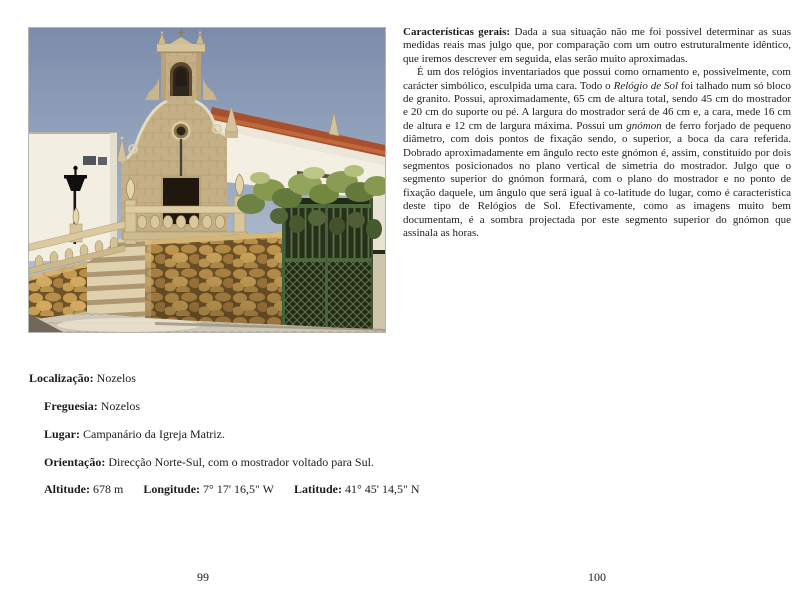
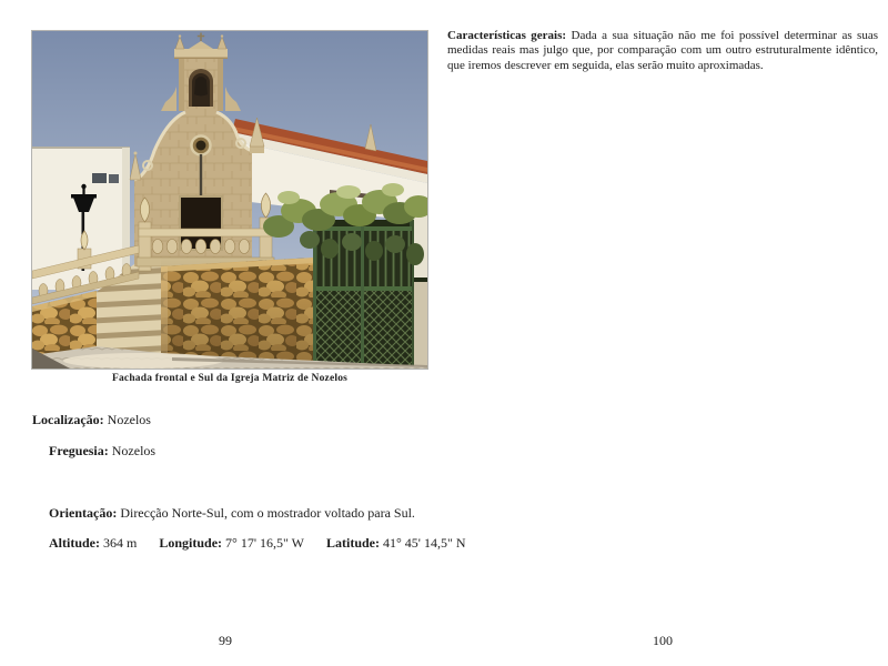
+ Fachada frontal e Sul da Igreja Matriz de Nozelos
  Localização: Nozelos
  Freguesia: Nozelos
- Lugar: Campanário da Igreja Matriz.
  Orientação: Direcção Norte-Sul, com o mostrador voltado para Sul.
- Altitude: 678 m Longitude: 7° 17' 16,5" W Latitude: 41° 45' 14,5" N
+ Altitude: 364 m Longitude: 7° 17' 16,5" W Latitude: 41° 45' 14,5" N
  99
  Características gerais: Dada a sua situação não me foi possível determinar as suas medidas reais mas julgo que, por comparação com um outro estruturalmente idêntico, que iremos descrever em seguida, elas serão muito aproximadas.
- É um dos relógios inventariados que possui como ornamento e, possivelmente, com carácter simbólico, esculpida uma cara. Todo o Relógio de Sol foi talhado num só bloco de granito. Possui, aproximadamente, 65 cm de altura total, sendo 45 cm do mostrador e 20 cm do suporte ou pé. A largura do mostrador será de 46 cm e, a cara, mede 16 cm de altura e 12 cm de largura máxima. Possui um gnómon de ferro forjado de pequeno diâmetro, com dois pontos de fixação sendo, o superior, a boca da cara referida. Dobrado aproximadamente em ângulo recto este gnómon é, assim, constituído por dois segmentos posicionados no plano vertical de simetria do mostrador. Julgo que o segmento superior do gnómon formará, com o plano do mostrador e no ponto de fixação daquele, um ângulo que será igual à co-latitude do lugar, como é característica deste tipo de Relógios de Sol. Efectivamente, como as imagens muito bem documentam, é a sombra projectada por este segmento superior do gnómon que assinala as horas.
  100
